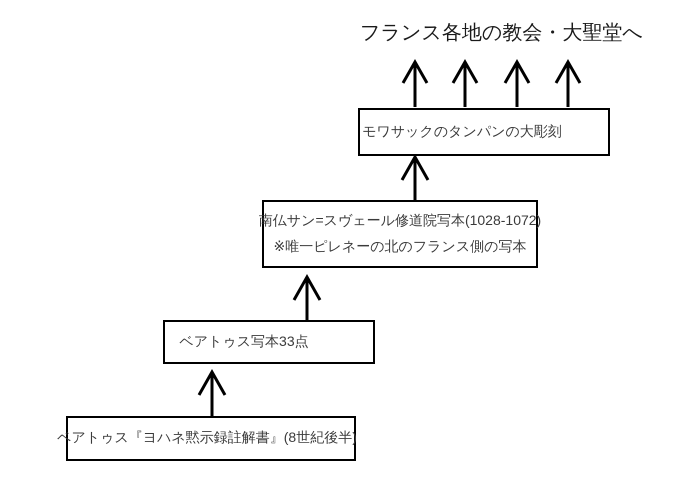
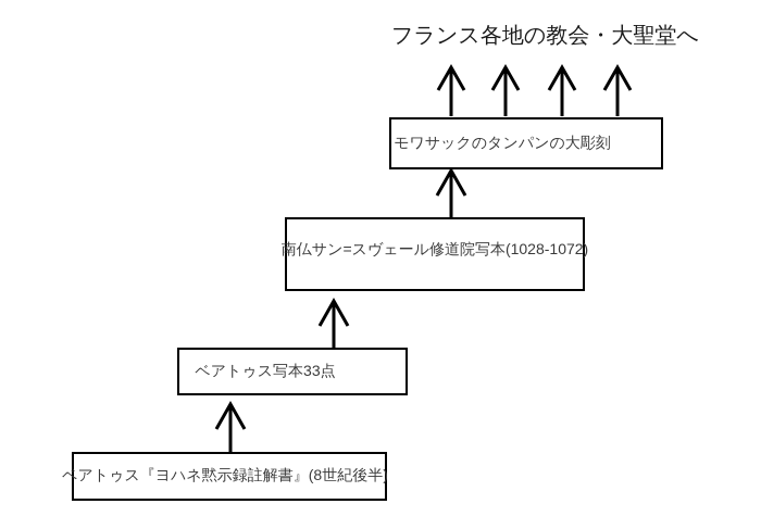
  フランス各地の教会・大聖堂へ
  モワサックのタンパンの大彫刻
  南仏サン=スヴェール修道院写本(1028-1072)
- ※唯一ピレネーの北のフランス側の写本
  ベアトゥス写本33点
  ベアトゥス『ヨハネ黙示録註解書』(8世紀後半)
